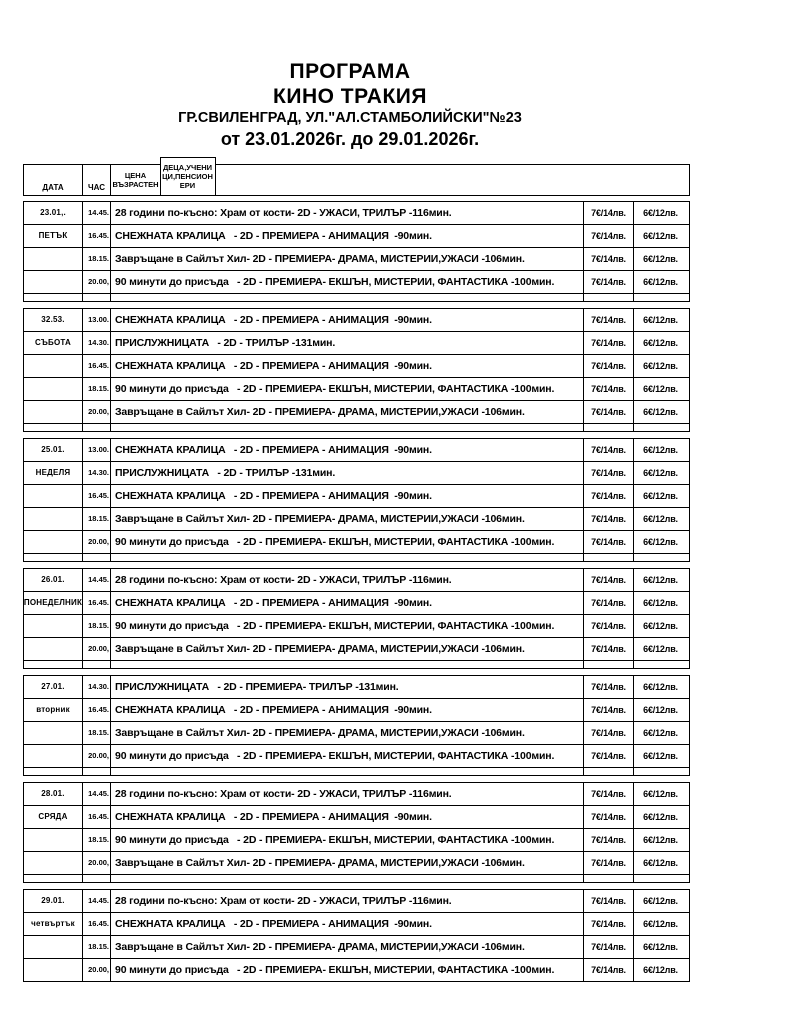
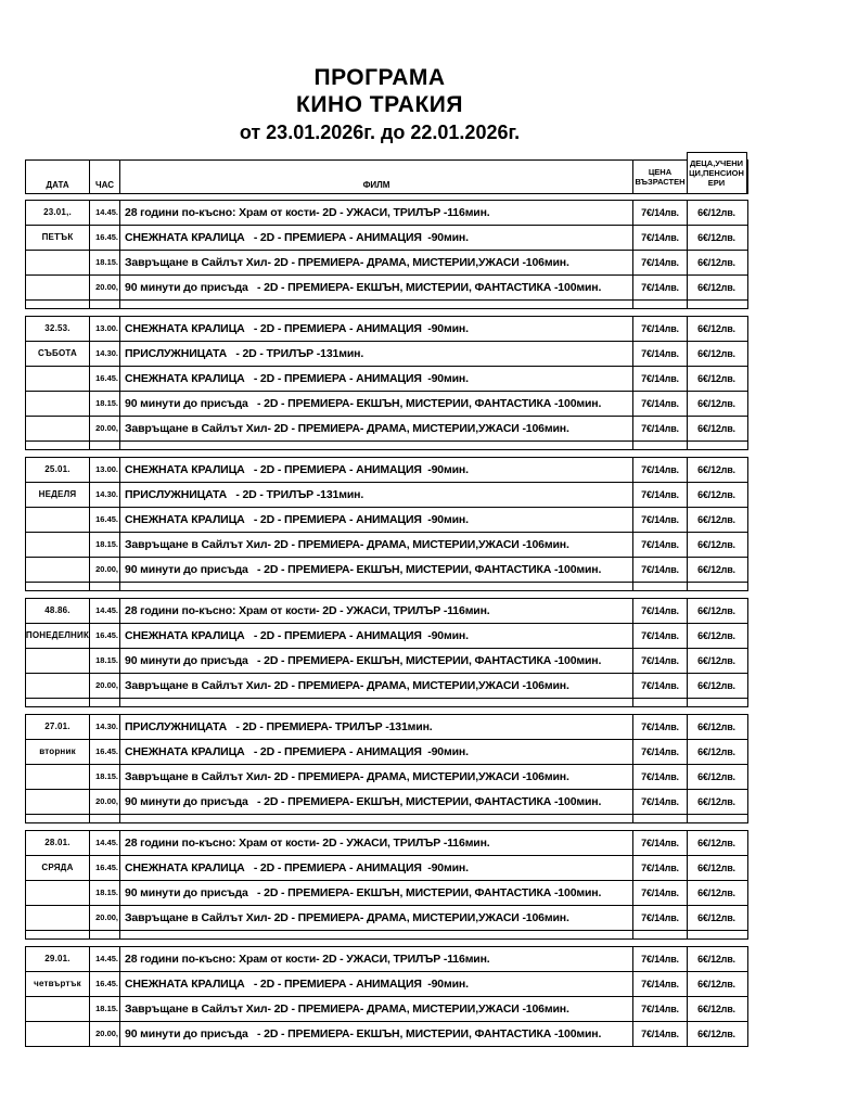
  ПРОГРАМА
  КИНО ТРАКИЯ
- ГР.СВИЛЕНГРАД, УЛ."АЛ.СТАМБОЛИЙСКИ"№23
- от 23.01.2026г. до 29.01.2026г.
+ от 23.01.2026г. до 22.01.2026г.
  ДАТА
  ЧАС
+ ФИЛМ
  ЦЕНА ВЪЗРАСТЕН
  ДЕЦА,УЧЕНИЦИ,ПЕНСИОНЕРИ
  23.01,.
  14.45.
  28 години по-късно: Храм от кости- 2D - УЖАСИ, ТРИЛЪР -116мин.
  7€/14лв.
  6€/12лв.
  ПЕТЪК
  16.45.
  СНЕЖНАТА КРАЛИЦА - 2D - ПРЕМИЕРА - АНИМАЦИЯ -90мин.
  7€/14лв.
  6€/12лв.
  18.15.
  Завръщане в Сайлът Хил- 2D - ПРЕМИЕРА- ДРАМА, МИСТЕРИИ,УЖАСИ -106мин.
  7€/14лв.
  6€/12лв.
  20.00,
  90 минути до присъда - 2D - ПРЕМИЕРА- ЕКШЪН, МИСТЕРИИ, ФАНТАСТИКА -100мин.
  7€/14лв.
  6€/12лв.
  32.53.
  13.00.
  СНЕЖНАТА КРАЛИЦА - 2D - ПРЕМИЕРА - АНИМАЦИЯ -90мин.
  7€/14лв.
  6€/12лв.
  СЪБОТА
  14.30.
  ПРИСЛУЖНИЦАТА - 2D - ТРИЛЪР -131мин.
  7€/14лв.
  6€/12лв.
  16.45.
  СНЕЖНАТА КРАЛИЦА - 2D - ПРЕМИЕРА - АНИМАЦИЯ -90мин.
  7€/14лв.
  6€/12лв.
  18.15.
  90 минути до присъда - 2D - ПРЕМИЕРА- ЕКШЪН, МИСТЕРИИ, ФАНТАСТИКА -100мин.
  7€/14лв.
  6€/12лв.
  20.00,
  Завръщане в Сайлът Хил- 2D - ПРЕМИЕРА- ДРАМА, МИСТЕРИИ,УЖАСИ -106мин.
  7€/14лв.
  6€/12лв.
  25.01.
  13.00.
  СНЕЖНАТА КРАЛИЦА - 2D - ПРЕМИЕРА - АНИМАЦИЯ -90мин.
  7€/14лв.
  6€/12лв.
  НЕДЕЛЯ
  14.30.
  ПРИСЛУЖНИЦАТА - 2D - ТРИЛЪР -131мин.
  7€/14лв.
  6€/12лв.
  16.45.
  СНЕЖНАТА КРАЛИЦА - 2D - ПРЕМИЕРА - АНИМАЦИЯ -90мин.
  7€/14лв.
  6€/12лв.
  18.15.
  Завръщане в Сайлът Хил- 2D - ПРЕМИЕРА- ДРАМА, МИСТЕРИИ,УЖАСИ -106мин.
  7€/14лв.
  6€/12лв.
  20.00,
  90 минути до присъда - 2D - ПРЕМИЕРА- ЕКШЪН, МИСТЕРИИ, ФАНТАСТИКА -100мин.
  7€/14лв.
  6€/12лв.
- 26.01.
+ 48.86.
  14.45.
  28 години по-късно: Храм от кости- 2D - УЖАСИ, ТРИЛЪР -116мин.
  7€/14лв.
  6€/12лв.
  ПОНЕДЕЛНИК
  16.45.
  СНЕЖНАТА КРАЛИЦА - 2D - ПРЕМИЕРА - АНИМАЦИЯ -90мин.
  7€/14лв.
  6€/12лв.
  18.15.
  90 минути до присъда - 2D - ПРЕМИЕРА- ЕКШЪН, МИСТЕРИИ, ФАНТАСТИКА -100мин.
  7€/14лв.
  6€/12лв.
  20.00,
  Завръщане в Сайлът Хил- 2D - ПРЕМИЕРА- ДРАМА, МИСТЕРИИ,УЖАСИ -106мин.
  7€/14лв.
  6€/12лв.
  27.01.
  14.30.
  ПРИСЛУЖНИЦАТА - 2D - ПРЕМИЕРА- ТРИЛЪР -131мин.
  7€/14лв.
  6€/12лв.
  вторник
  16.45.
  СНЕЖНАТА КРАЛИЦА - 2D - ПРЕМИЕРА - АНИМАЦИЯ -90мин.
  7€/14лв.
  6€/12лв.
  18.15.
  Завръщане в Сайлът Хил- 2D - ПРЕМИЕРА- ДРАМА, МИСТЕРИИ,УЖАСИ -106мин.
  7€/14лв.
  6€/12лв.
  20.00,
  90 минути до присъда - 2D - ПРЕМИЕРА- ЕКШЪН, МИСТЕРИИ, ФАНТАСТИКА -100мин.
  7€/14лв.
  6€/12лв.
  28.01.
  14.45.
  28 години по-късно: Храм от кости- 2D - УЖАСИ, ТРИЛЪР -116мин.
  7€/14лв.
  6€/12лв.
  СРЯДА
  16.45.
  СНЕЖНАТА КРАЛИЦА - 2D - ПРЕМИЕРА - АНИМАЦИЯ -90мин.
  7€/14лв.
  6€/12лв.
  18.15.
  90 минути до присъда - 2D - ПРЕМИЕРА- ЕКШЪН, МИСТЕРИИ, ФАНТАСТИКА -100мин.
  7€/14лв.
  6€/12лв.
  20.00,
  Завръщане в Сайлът Хил- 2D - ПРЕМИЕРА- ДРАМА, МИСТЕРИИ,УЖАСИ -106мин.
  7€/14лв.
  6€/12лв.
  29.01.
  14.45.
  28 години по-късно: Храм от кости- 2D - УЖАСИ, ТРИЛЪР -116мин.
  7€/14лв.
  6€/12лв.
  четвъртък
  16.45.
  СНЕЖНАТА КРАЛИЦА - 2D - ПРЕМИЕРА - АНИМАЦИЯ -90мин.
  7€/14лв.
  6€/12лв.
  18.15.
  Завръщане в Сайлът Хил- 2D - ПРЕМИЕРА- ДРАМА, МИСТЕРИИ,УЖАСИ -106мин.
  7€/14лв.
  6€/12лв.
  20.00,
  90 минути до присъда - 2D - ПРЕМИЕРА- ЕКШЪН, МИСТЕРИИ, ФАНТАСТИКА -100мин.
  7€/14лв.
  6€/12лв.
